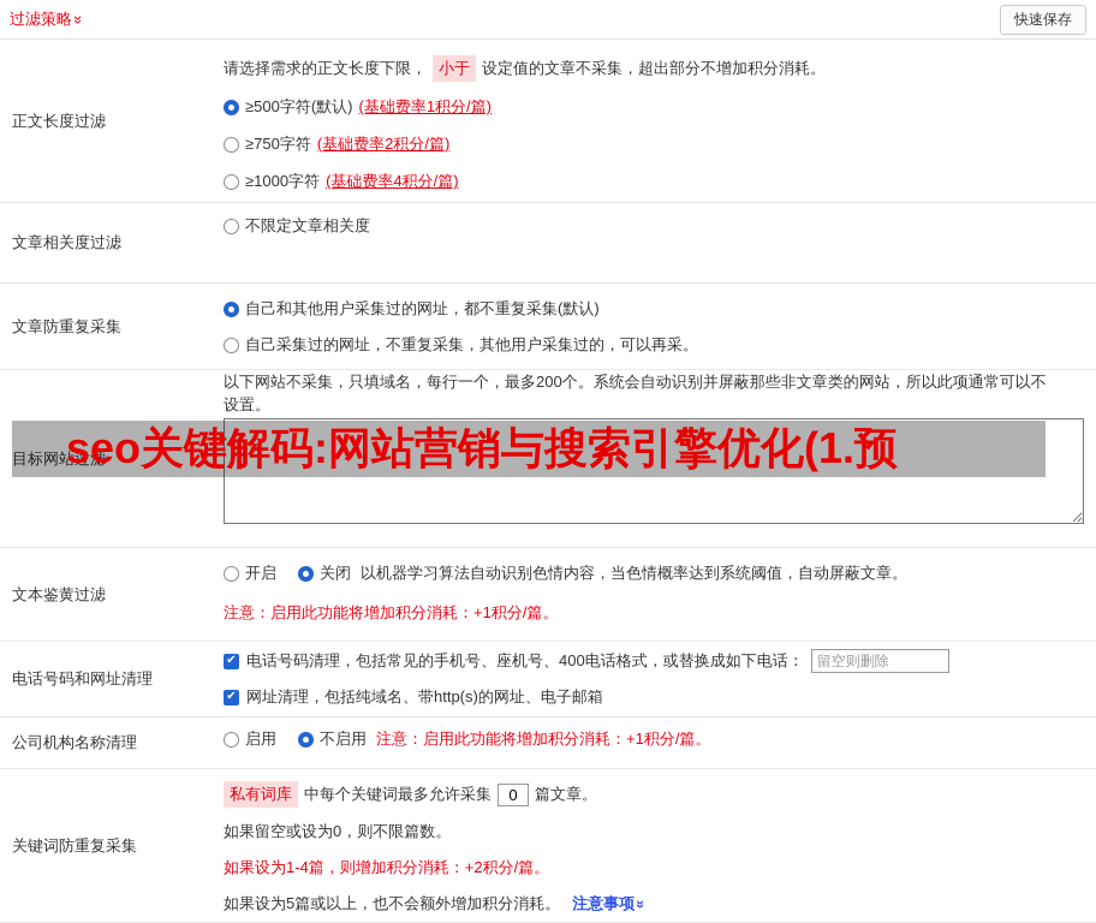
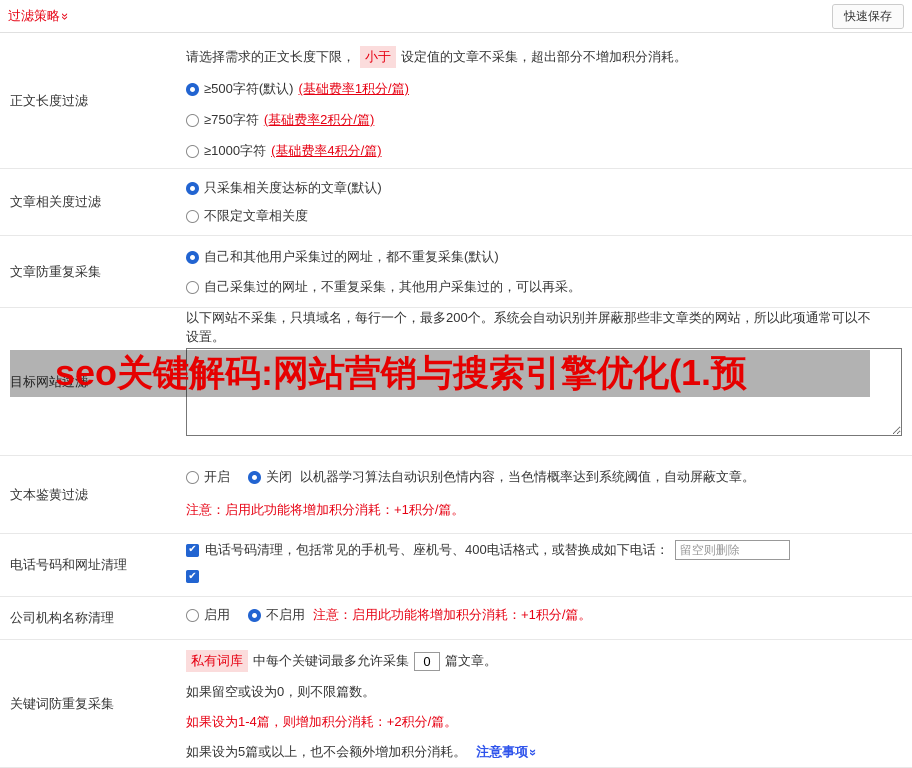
  过滤策略
  快速保存
  正文长度过滤
  请选择需求的正文长度下限，
  小于
  设定值的文章不采集，超出部分不增加积分消耗。
  ≥500字符(默认)
  (基础费率1积分/篇)
  ≥750字符
  (基础费率2积分/篇)
  ≥1000字符
  (基础费率4积分/篇)
  文章相关度过滤
+ 只采集相关度达标的文章(默认)
  不限定文章相关度
  文章防重复采集
  自己和其他用户采集过的网址，都不重复采集(默认)
  自己采集过的网址，不重复采集，其他用户采集过的，可以再采。
  目标网站过滤
  以下网站不采集，只填域名，每行一个，最多200个。系统会自动识别并屏蔽那些非文章类的网站，所以此项通常可以不设置。
  文本鉴黄过滤
  开启
  关闭
  以机器学习算法自动识别色情内容，当色情概率达到系统阈值，自动屏蔽文章。
  注意：启用此功能将增加积分消耗：+1积分/篇。
  电话号码和网址清理
  电话号码清理，包括常见的手机号、座机号、400电话格式，或替换成如下电话：
  留空则删除
- 网址清理，包括纯域名、带http(s)的网址、电子邮箱
  公司机构名称清理
  启用
  不启用
  注意：启用此功能将增加积分消耗：+1积分/篇。
  关键词防重复采集
  私有词库
  中每个关键词最多允许采集
  0
  篇文章。
  如果留空或设为0，则不限篇数。
  如果设为1-4篇，则增加积分消耗：+2积分/篇。
  如果设为5篇或以上，也不会额外增加积分消耗。
  注意事项
  seo关键解码:网站营销与搜索引擎优化(1.预
